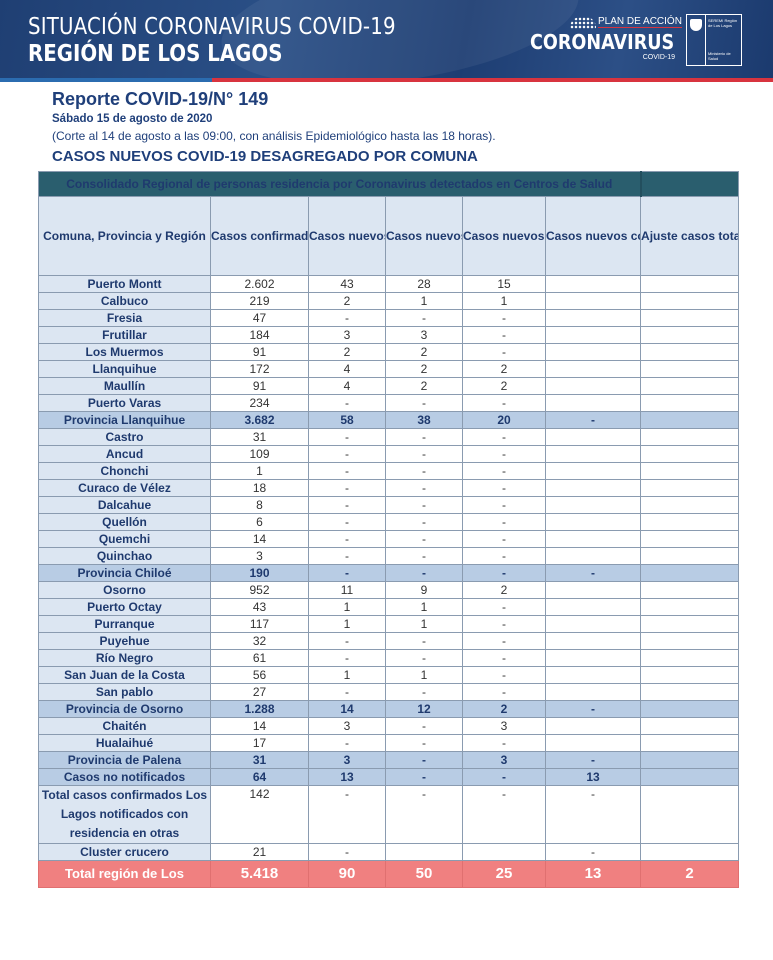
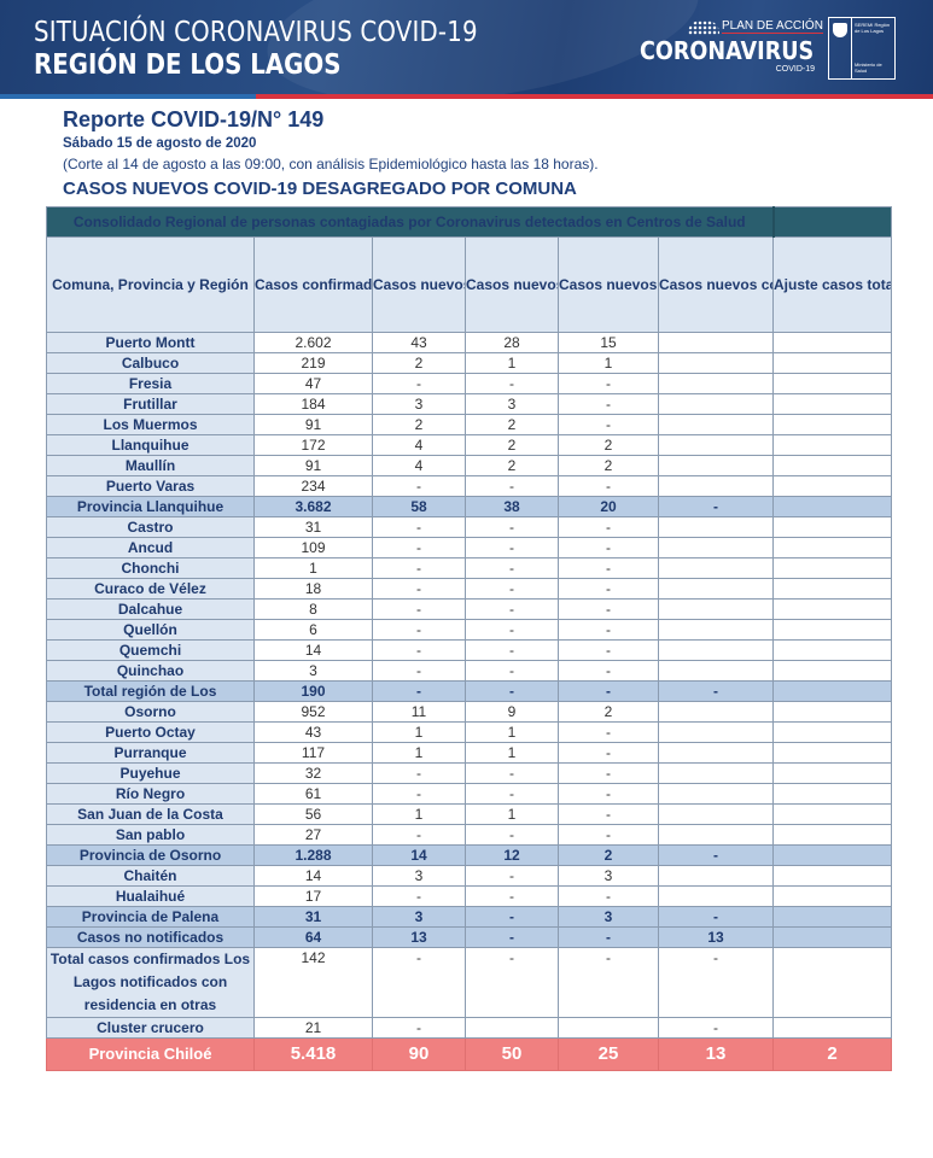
  SITUACIÓN CORONAVIRUS COVID-19
  REGIÓN DE LOS LAGOS
  PLAN DE ACCIÓN
  CORONAVIRUS
  Reporte COVID-19/N° 149
  Sábado 15 de agosto de 2020
  (Corte al 14 de agosto a las 09:00, con análisis Epidemiológico hasta las 18 horas).
  CASOS NUEVOS COVID-19 DESAGREGADO POR COMUNA
- Consolidado Regional de personas residencia por Coronavirus detectados en Centros de Salud
+ Consolidado Regional de personas contagiadas por Coronavirus detectados en Centros de Salud
  Puerto Montt	2.602	43	28	15
  Calbuco	219	2	1	1
  Fresia	47	-	-	-
  Frutillar	184	3	3	-
  Los Muermos	91	2	2	-
  Llanquihue	172	4	2	2
  Maullín	91	4	2	2
  Puerto Varas	234	-	-	-
  Provincia Llanquihue	3.682	58	38	20	-
  Castro	31	-	-	-
  Ancud	109	-	-	-
  Chonchi	1	-	-	-
  Curaco de Vélez	18	-	-	-
  Dalcahue	8	-	-	-
  Quellón	6	-	-	-
  Quemchi	14	-	-	-
  Quinchao	3	-	-	-
- Provincia Chiloé	190	-	-	-	-
+ Total región de Los	190	-	-	-	-
  Osorno	952	11	9	2
  Puerto Octay	43	1	1	-
  Purranque	117	1	1	-
  Puyehue	32	-	-	-
  Río Negro	61	-	-	-
  San Juan de la Costa	56	1	1	-
  San pablo	27	-	-	-
  Provincia de Osorno	1.288	14	12	2	-
  Chaitén	14	3	-	3
  Hualaihué	17	-	-	-
  Provincia de Palena	31	3	-	3	-
  Casos no notificados	64	13	-	-	13
  Total casos confirmados Los Lagos notificados con residencia en otras	142	-	-	-	-
  Cluster crucero	21	-			-
- Total región de Los	5.418	90	50	25	13	2
+ Provincia Chiloé	5.418	90	50	25	13	2
